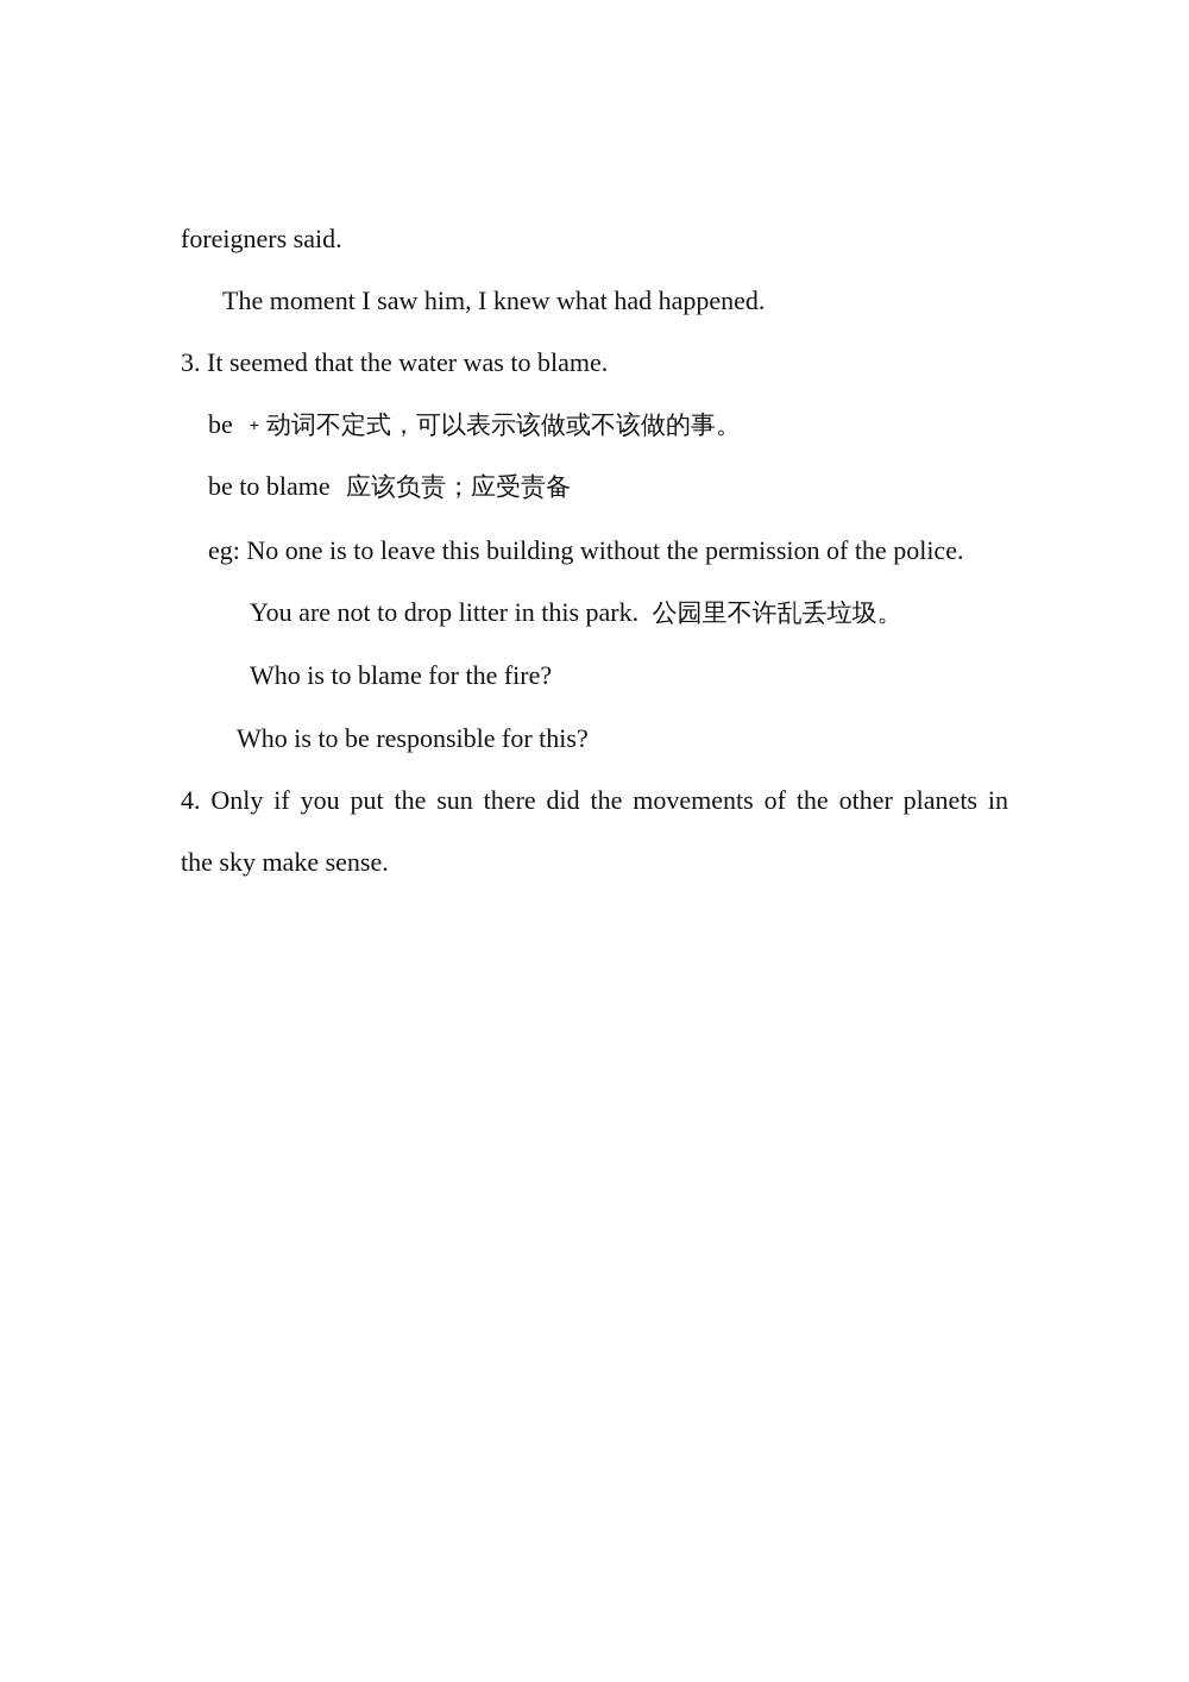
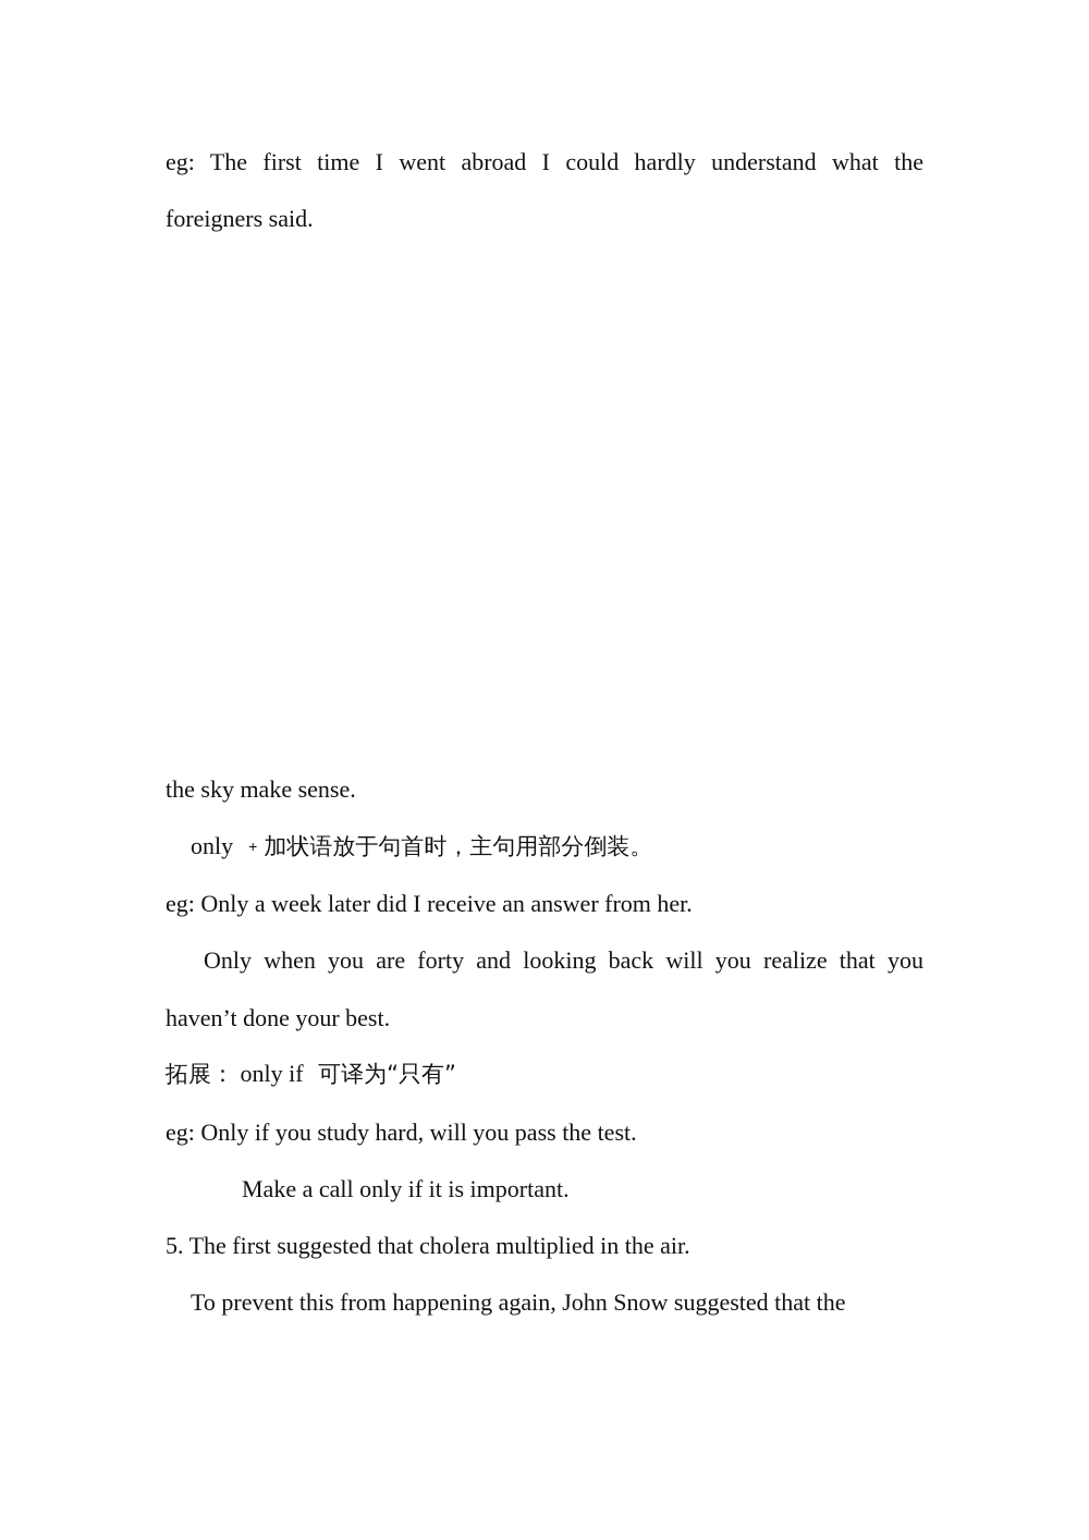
+ eg: The first time I went abroad I could hardly understand what the
  foreigners said.
- The moment I saw him, I knew what had happened.
- 3. It seemed that the water was to blame.
- be + 动词不定式，可以表示该做或不该做的事。
- be to blame 应该负责；应受责备
- eg: No one is to leave this building without the permission of the police.
- You are not to drop litter in this park. 公园里不许乱丢垃圾。
- Who is to blame for the fire?
- Who is to be responsible for this?
- 4. Only if you put the sun there did the movements of the other planets in
  the sky make sense.
+ only + 加状语放于句首时，主句用部分倒装。
+ eg: Only a week later did I receive an answer from her.
+ Only when you are forty and looking back will you realize that you
+ haven’t done your best.
+ 拓展： only if 可译为“只有”
+ eg: Only if you study hard, will you pass the test.
+ Make a call only if it is important.
+ 5. The first suggested that cholera multiplied in the air.
+ To prevent this from happening again, John Snow suggested that the
